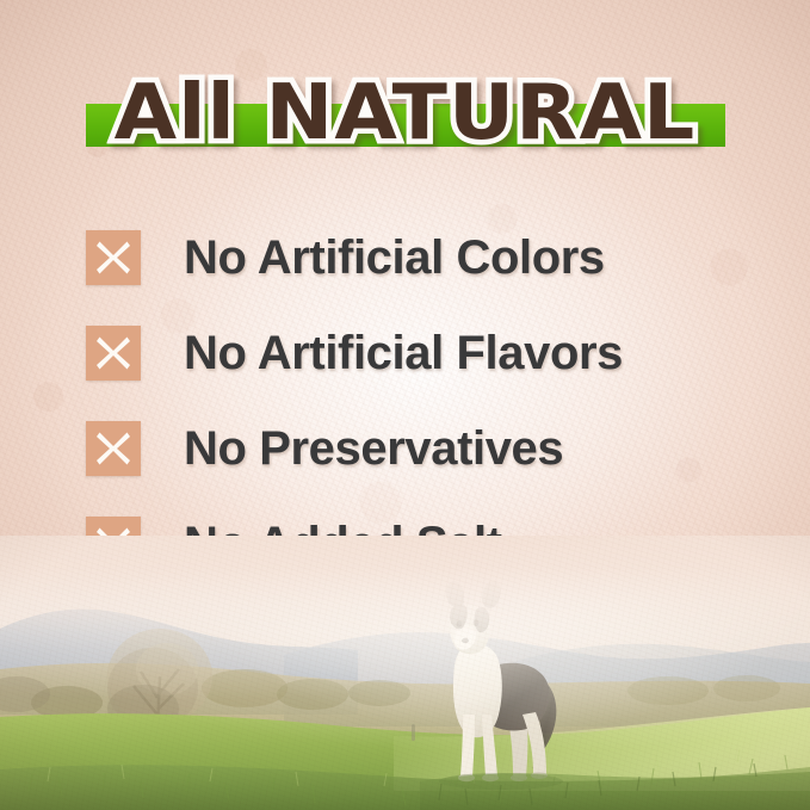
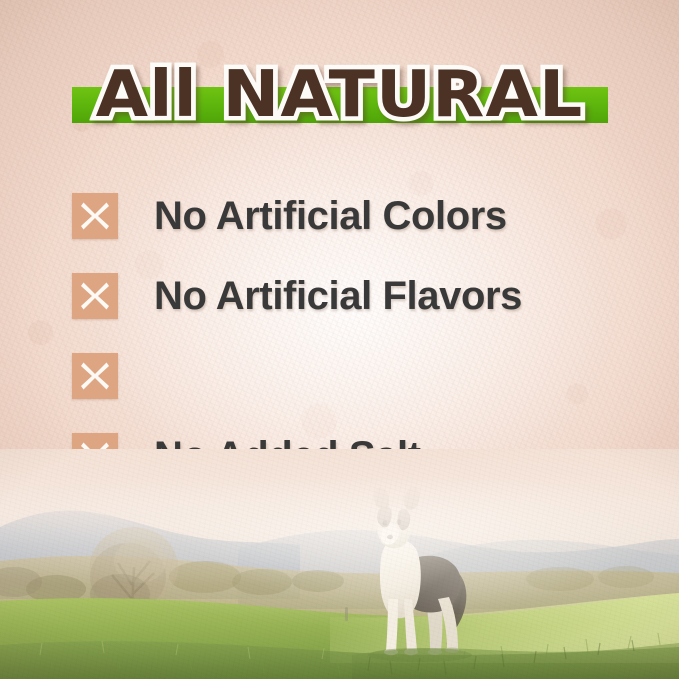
  All NATURAL
  No Artificial Colors
  No Artificial Flavors
- No Preservatives
